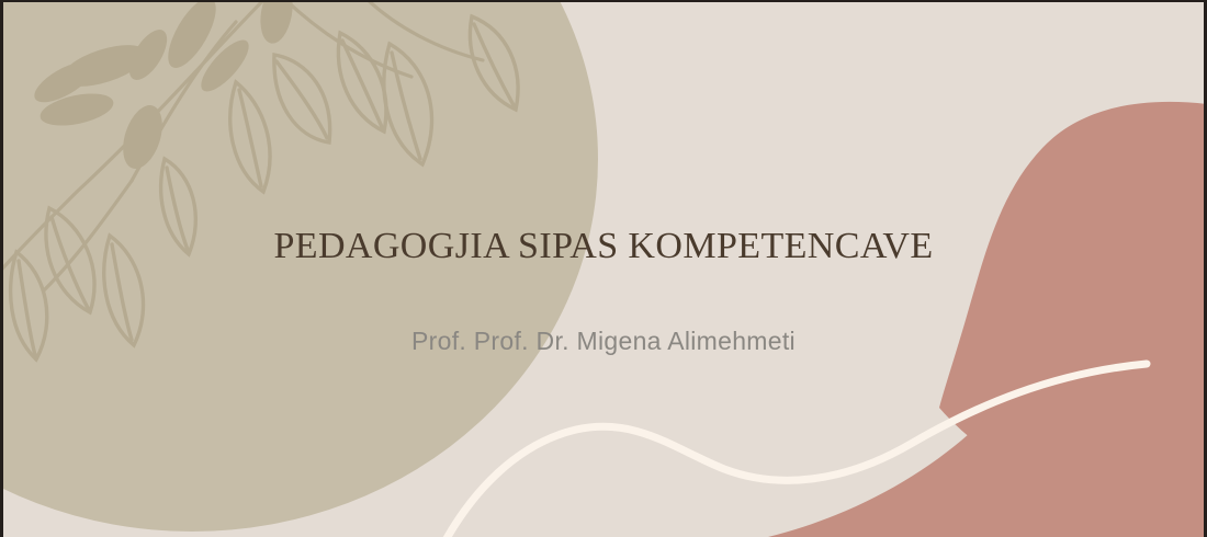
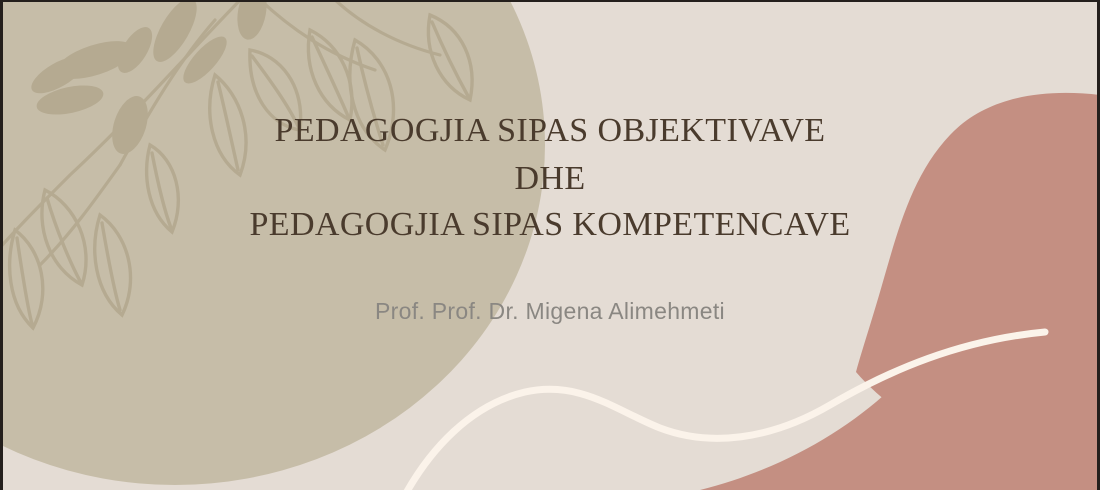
+ PEDAGOGJIA SIPAS OBJEKTIVAVE
+ DHE
  PEDAGOGJIA SIPAS KOMPETENCAVE
  Prof. Prof. Dr. Migena Alimehmeti
